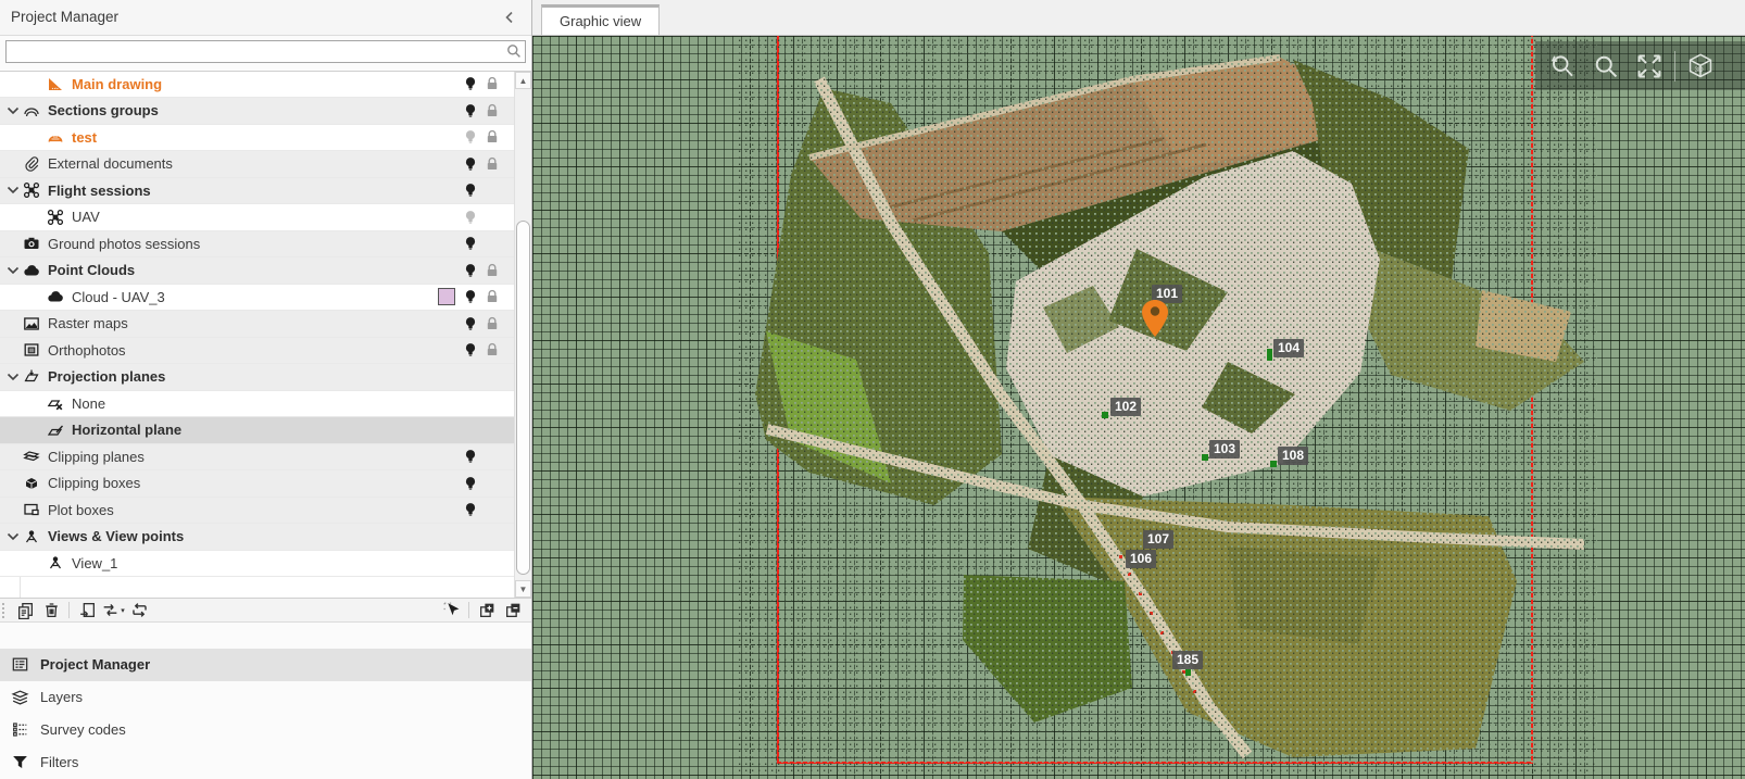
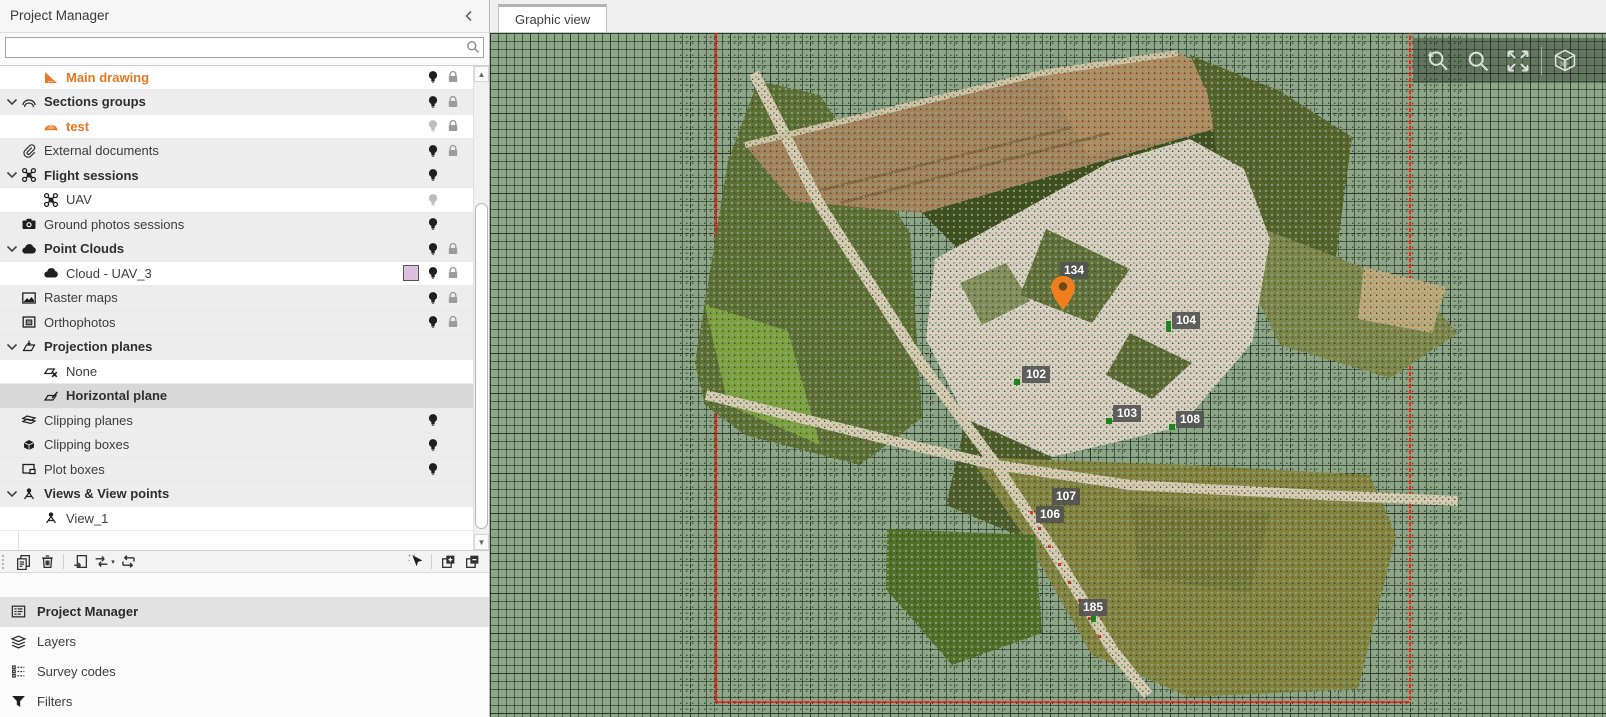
  Project Manager
  Main drawing
  Sections groups
  test
  External documents
  Flight sessions
  UAV
  Ground photos sessions
  Point Clouds
  Cloud - UAV_3
  Raster maps
  Orthophotos
  Projection planes
  None
  Horizontal plane
  Clipping planes
  Clipping boxes
  Plot boxes
  Views & View points
  View_1
  ▲
  ▼
  Project Manager
  Layers
  Survey codes
  Filters
  Graphic view
- 101
+ 134
  102
  103
  104
  185
  106
  107
  108
